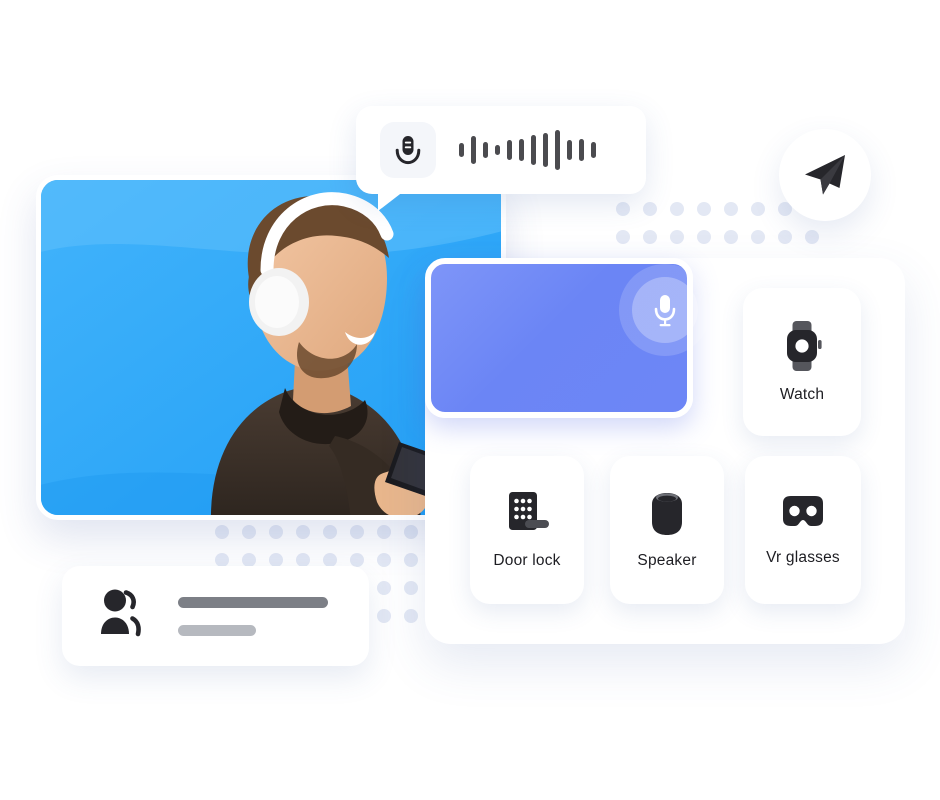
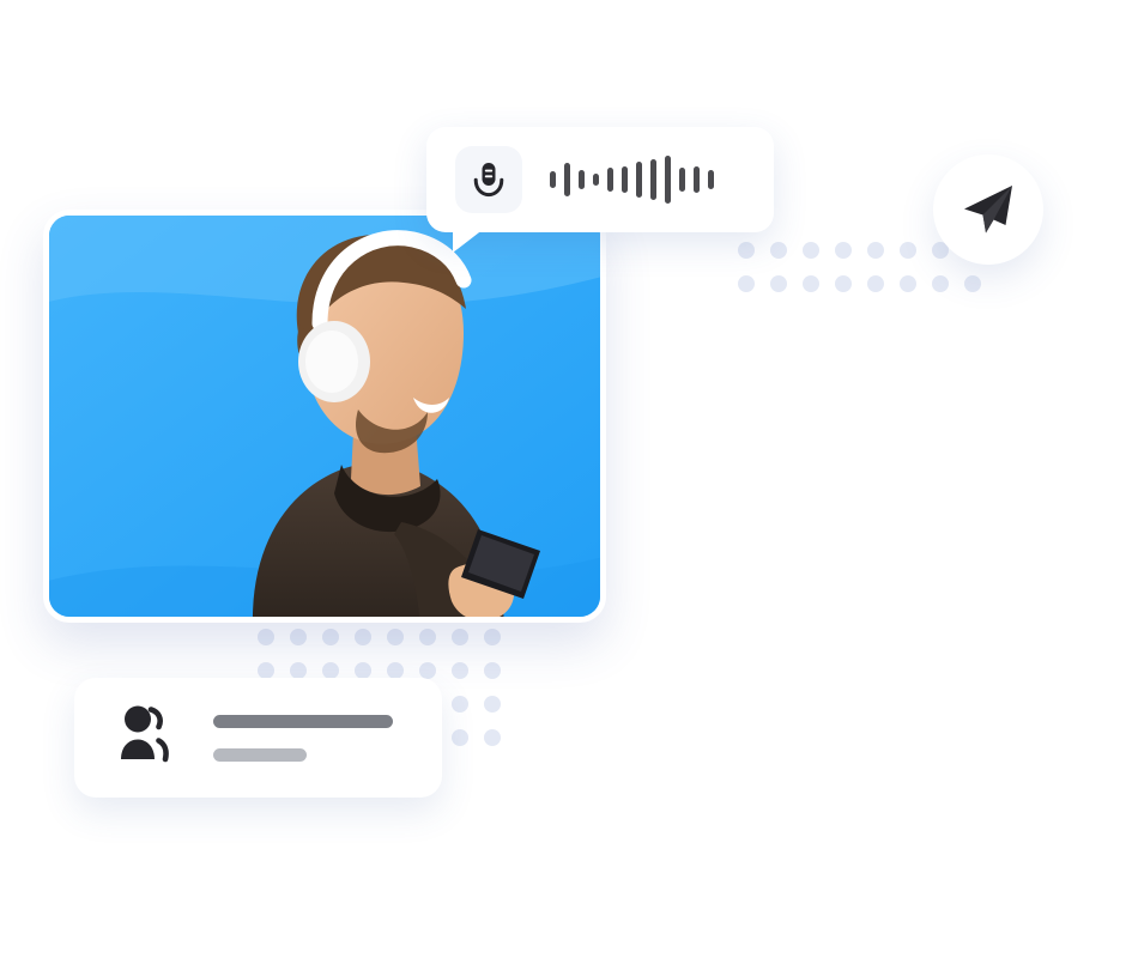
- Watch
- Door lock
- Speaker
- Vr glasses
